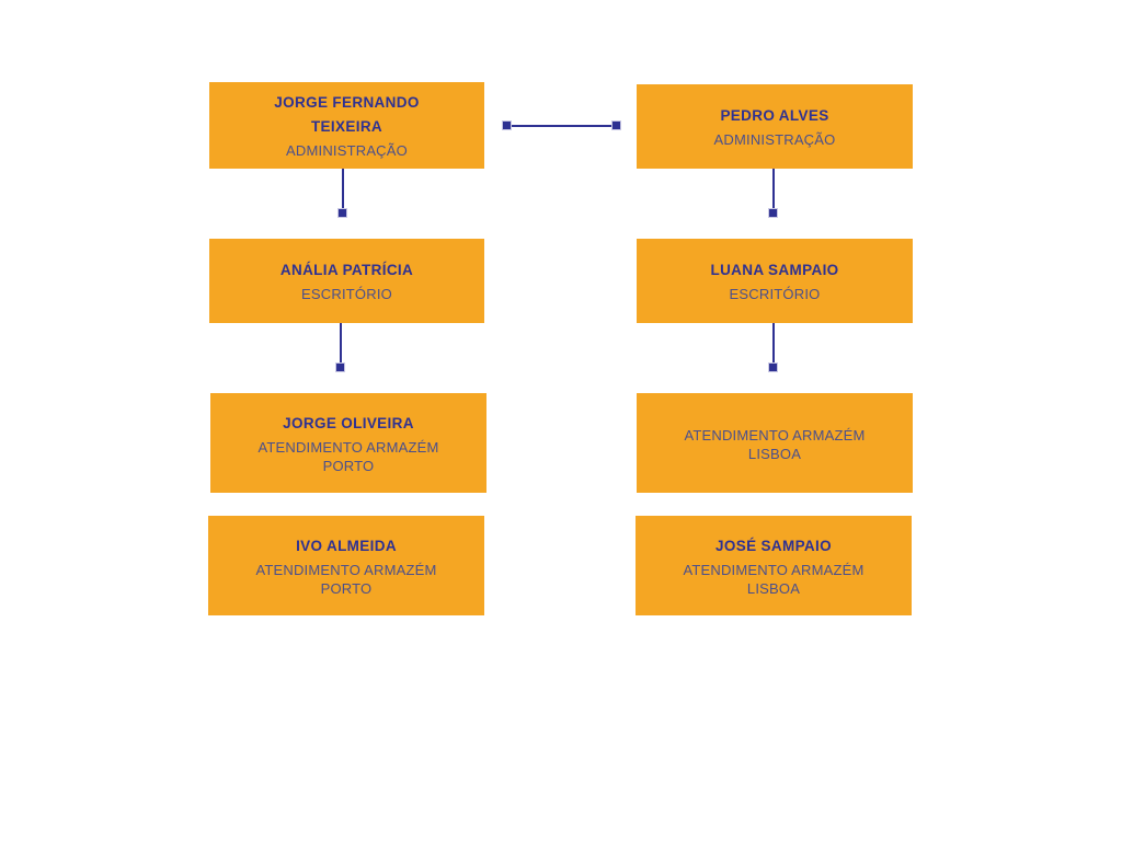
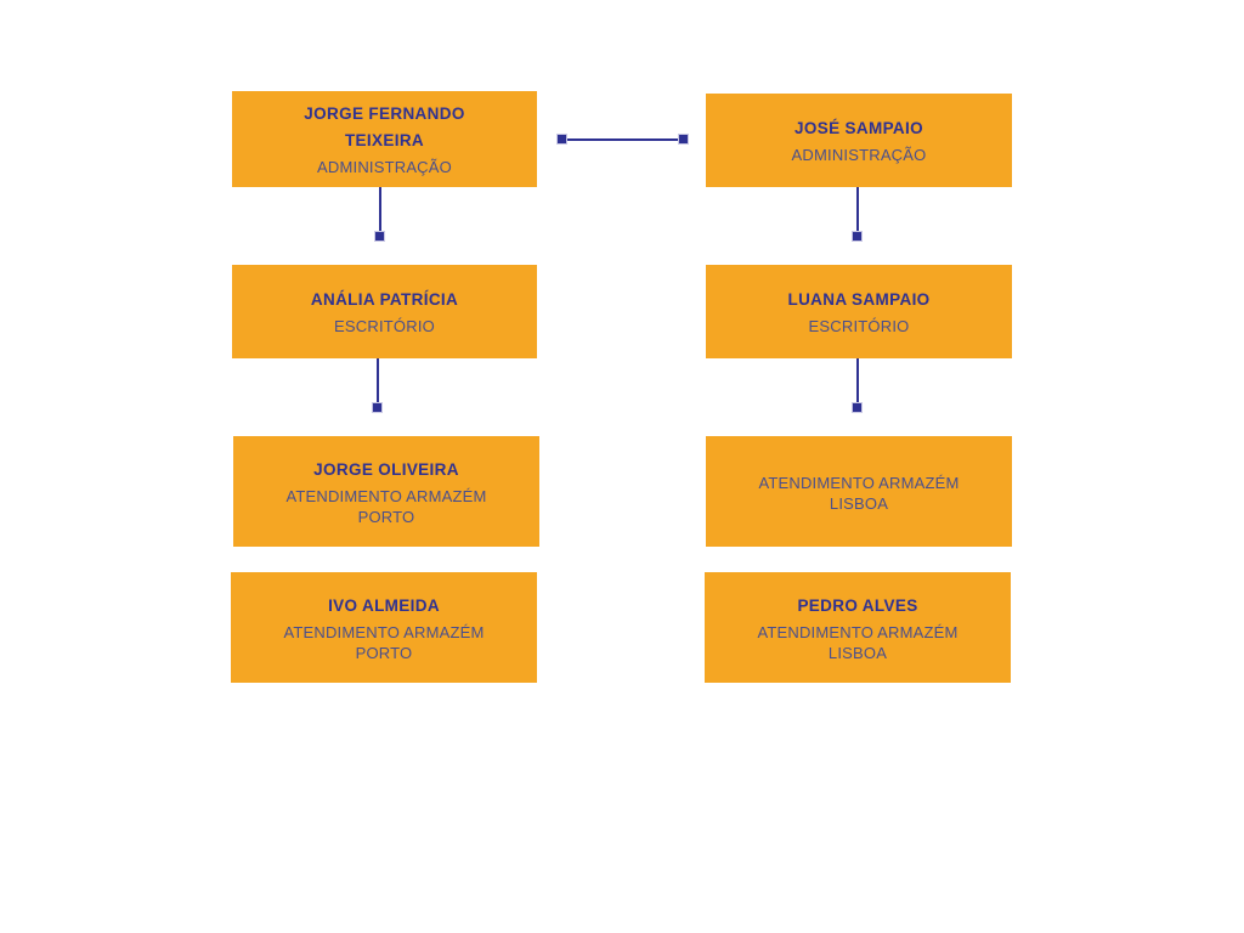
  JORGE FERNANDO
  TEIXEIRA
  ADMINISTRAÇÃO
- PEDRO ALVES
+ JOSÉ SAMPAIO
  ADMINISTRAÇÃO
  ANÁLIA PATRÍCIA
  ESCRITÓRIO
  LUANA SAMPAIO
  ESCRITÓRIO
  JORGE OLIVEIRA
  ATENDIMENTO ARMAZÉM
  PORTO
  ATENDIMENTO ARMAZÉM
  LISBOA
  IVO ALMEIDA
  ATENDIMENTO ARMAZÉM
  PORTO
- JOSÉ SAMPAIO
+ PEDRO ALVES
  ATENDIMENTO ARMAZÉM
  LISBOA
